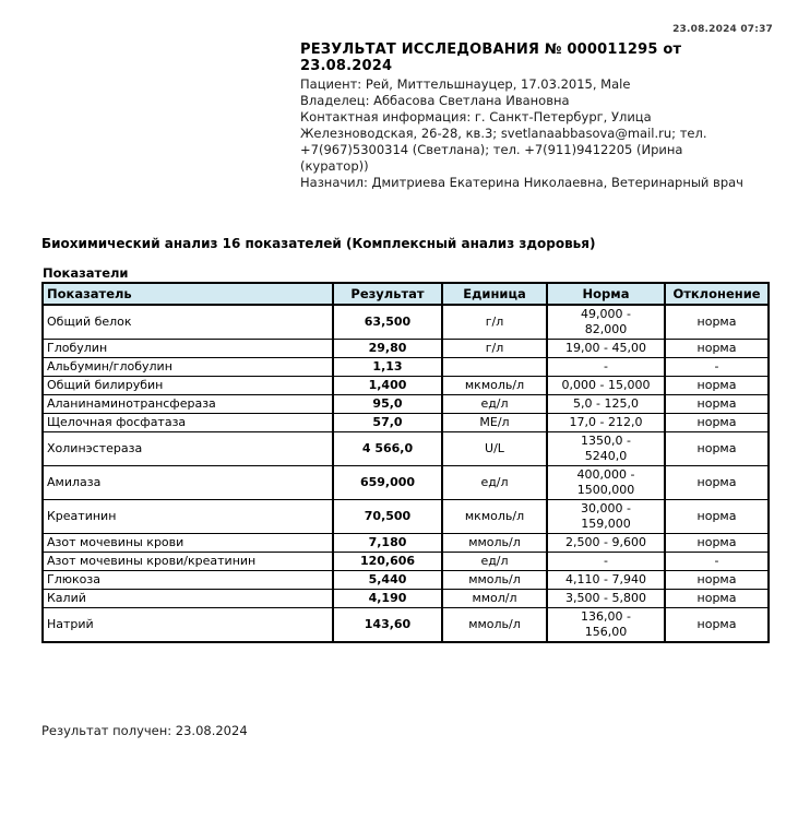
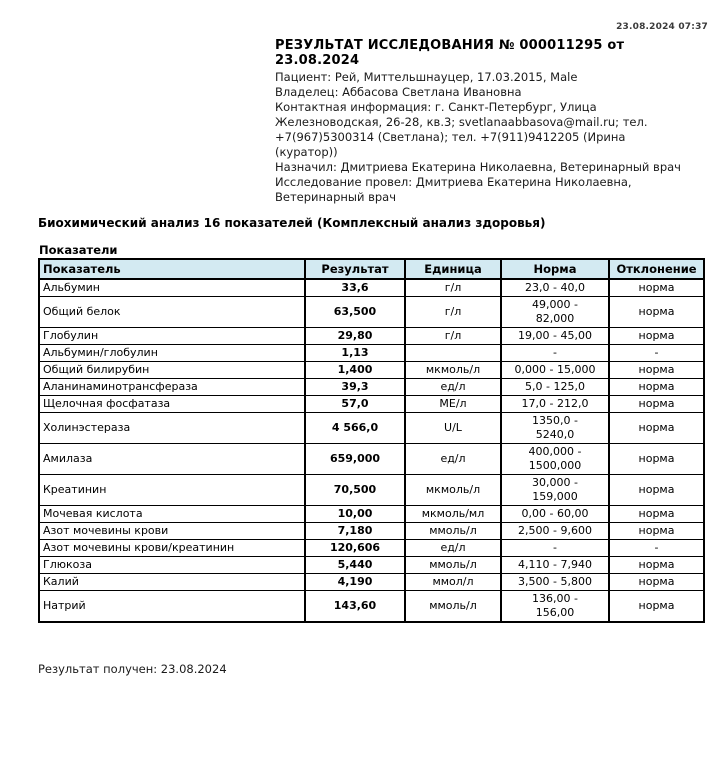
  23.08.2024 07:37
  РЕЗУЛЬТАТ ИССЛЕДОВАНИЯ № 000011295 от 23.08.2024
  Пациент: Рей, Миттельшнауцер, 17.03.2015, Male
  Владелец: Аббасова Светлана Ивановна
  Контактная информация: г. Санкт-Петербург, Улица Железноводская, 26-28, кв.3; svetlanaabbasova@mail.ru; тел. +7(967)5300314 (Светлана); тел. +7(911)9412205 (Ирина (куратор))
  Назначил: Дмитриева Екатерина Николаевна, Ветеринарный врач
+ Исследование провел: Дмитриева Екатерина Николаевна, Ветеринарный врач
  Биохимический анализ 16 показателей (Комплексный анализ здоровья)
  Показатели
  Показатель	Результат	Единица	Норма	Отклонение
+ Альбумин	33,6	г/л	23,0 - 40,0	норма
  Общий белок	63,500	г/л	49,000 - 82,000	норма
  Глобулин	29,80	г/л	19,00 - 45,00	норма
  Альбумин/глобулин	1,13		-	-
  Общий билирубин	1,400	мкмоль/л	0,000 - 15,000	норма
- Аланинаминотрансфераза	95,0	ед/л	5,0 - 125,0	норма
+ Аланинаминотрансфераза	39,3	ед/л	5,0 - 125,0	норма
  Щелочная фосфатаза	57,0	МЕ/л	17,0 - 212,0	норма
  Холинэстераза	4 566,0	U/L	1350,0 - 5240,0	норма
  Амилаза	659,000	ед/л	400,000 - 1500,000	норма
  Креатинин	70,500	мкмоль/л	30,000 - 159,000	норма
+ Мочевая кислота	10,00	мкмоль/мл	0,00 - 60,00	норма
  Азот мочевины крови	7,180	ммоль/л	2,500 - 9,600	норма
  Азот мочевины крови/креатинин	120,606	ед/л	-	-
  Глюкоза	5,440	ммоль/л	4,110 - 7,940	норма
  Калий	4,190	ммол/л	3,500 - 5,800	норма
  Натрий	143,60	ммоль/л	136,00 - 156,00	норма
  Результат получен: 23.08.2024
